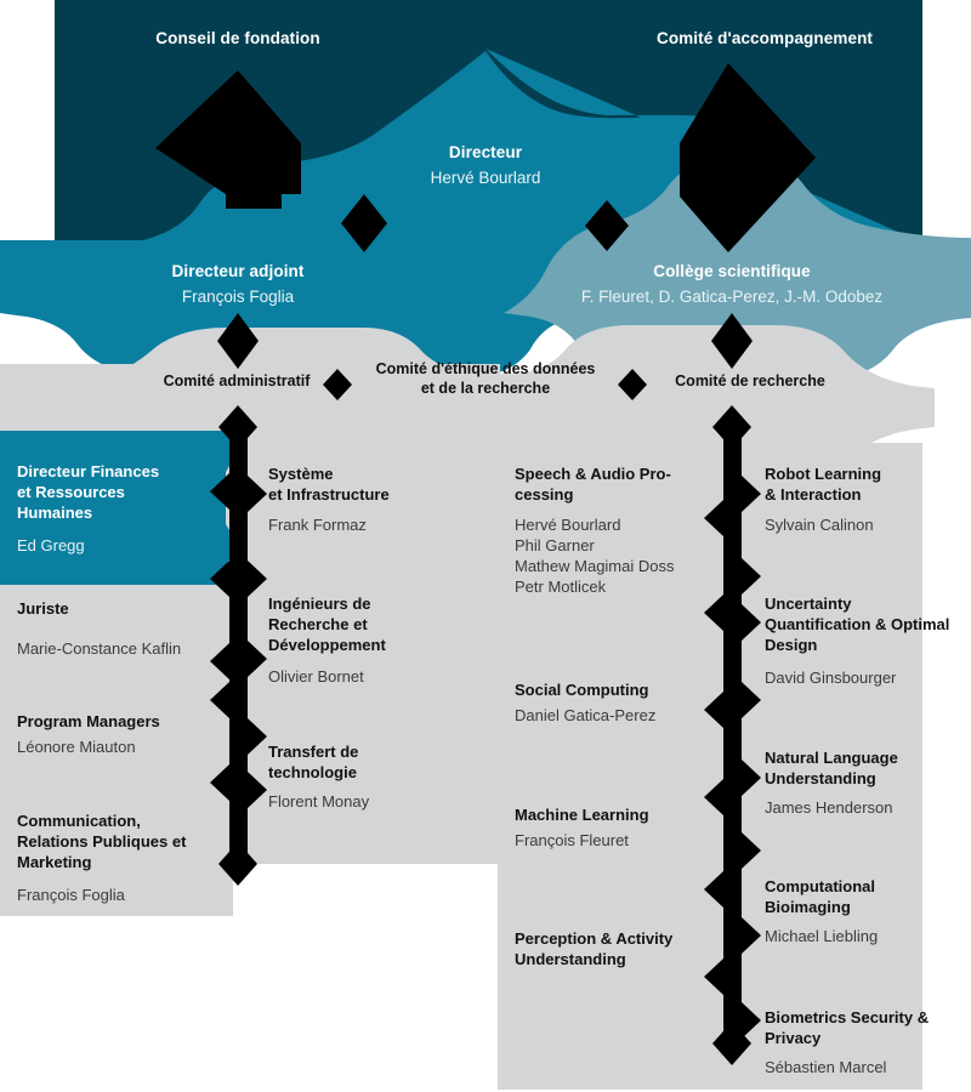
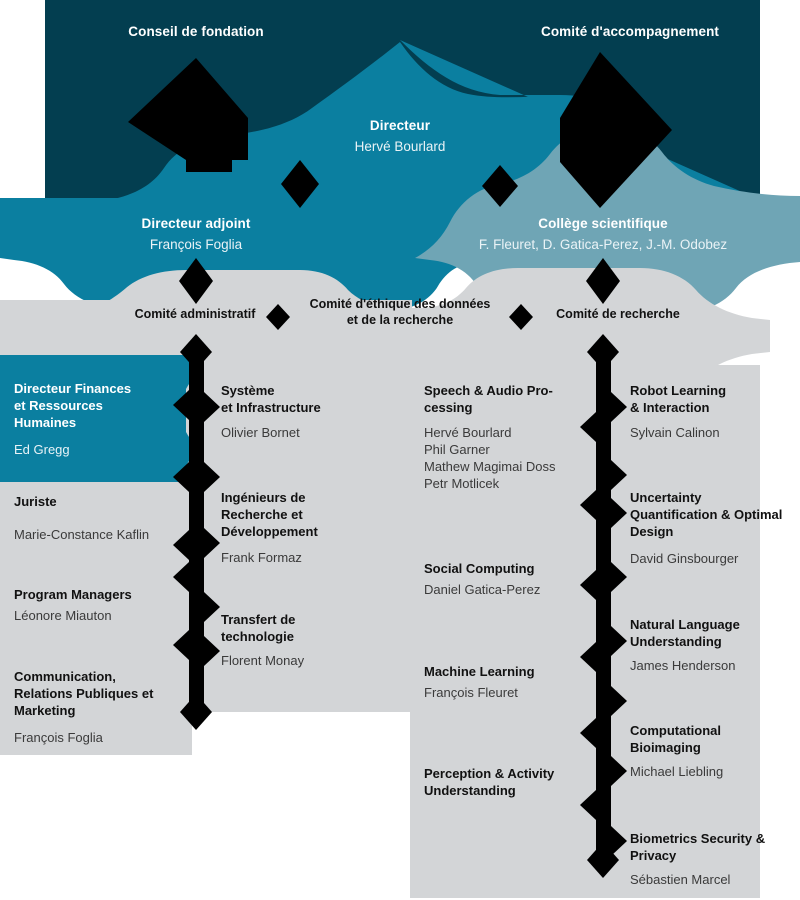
  Conseil de fondation
  Comité d'accompagnement
  Directeur
  Hervé Bourlard
  Directeur adjoint
  François Foglia
  Collège scientifique
  F. Fleuret, D. Gatica-Perez, J.-M. Odobez
  Comité administratif
  Comité d'éthique des données
  et de la recherche
  Comité de recherche
  Directeur Finances
  et Ressources
  Humaines
  Ed Gregg
  Juriste
  Marie-Constance Kaflin
  Program Managers
  Léonore Miauton
  Communication,
  Relations Publiques et
  Marketing
  François Foglia
  Système
  et Infrastructure
- Frank Formaz
+ Olivier Bornet
  Ingénieurs de
  Recherche et
  Développement
- Olivier Bornet
+ Frank Formaz
  Transfert de
  technologie
  Florent Monay
  Speech & Audio Pro-
  cessing
  Hervé Bourlard
  Phil Garner
  Mathew Magimai Doss
  Petr Motlicek
  Social Computing
  Daniel Gatica-Perez
  Machine Learning
  François Fleuret
  Perception & Activity
  Understanding
  Robot Learning
  & Interaction
  Sylvain Calinon
  Uncertainty
  Quantification & Optimal
  Design
  David Ginsbourger
  Natural Language
  Understanding
  James Henderson
  Computational
  Bioimaging
  Michael Liebling
  Biometrics Security &
  Privacy
  Sébastien Marcel
